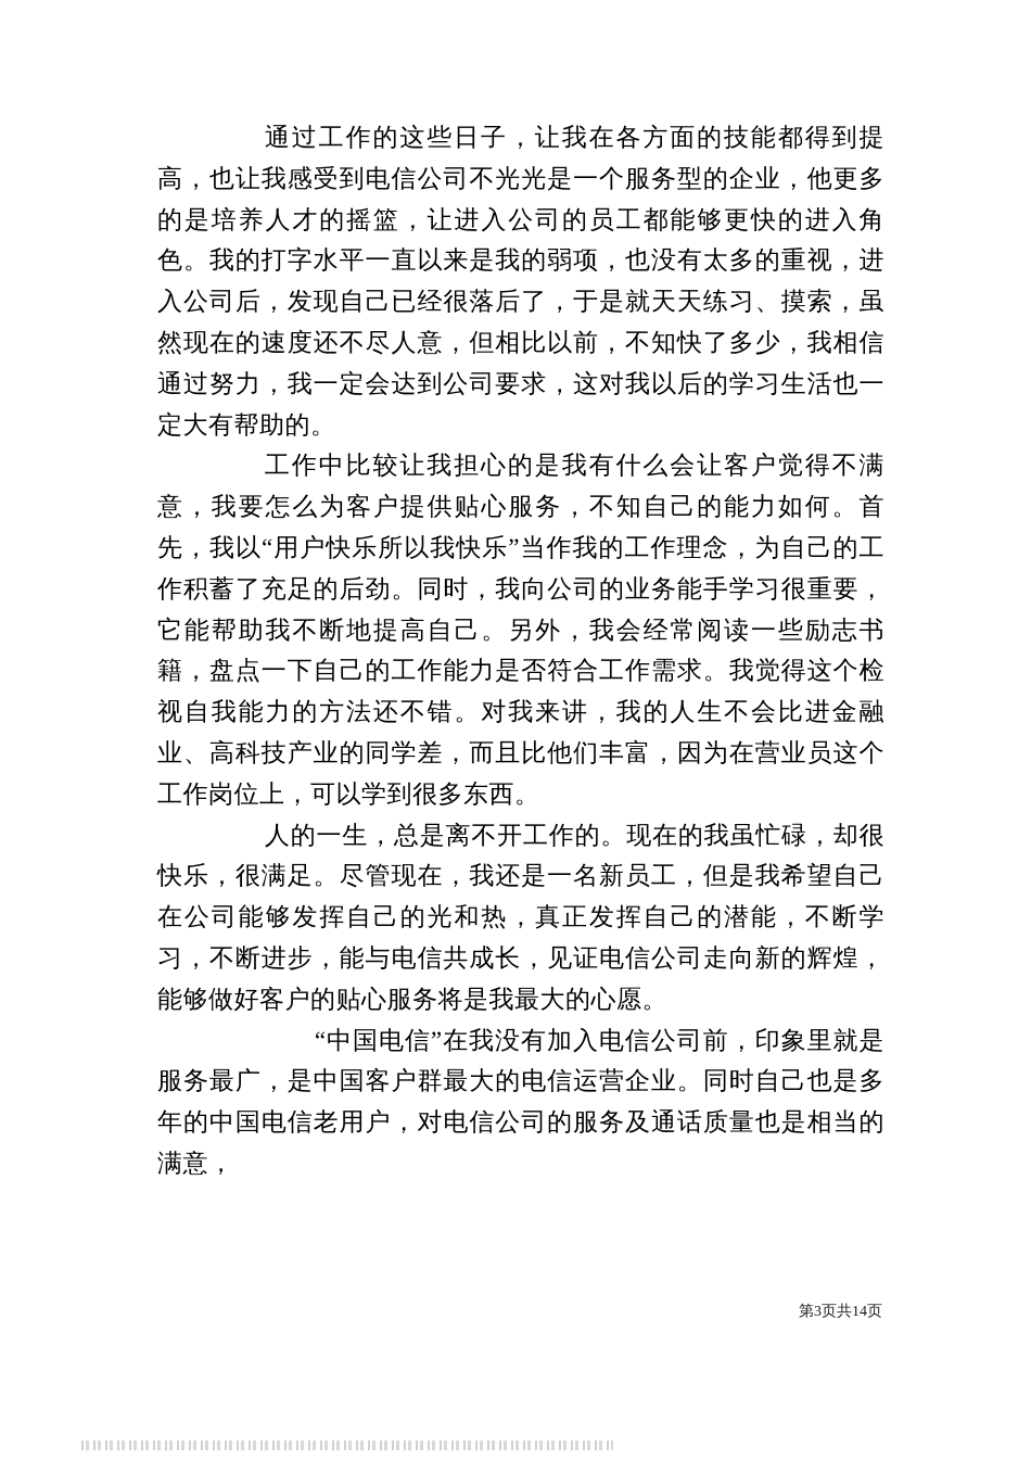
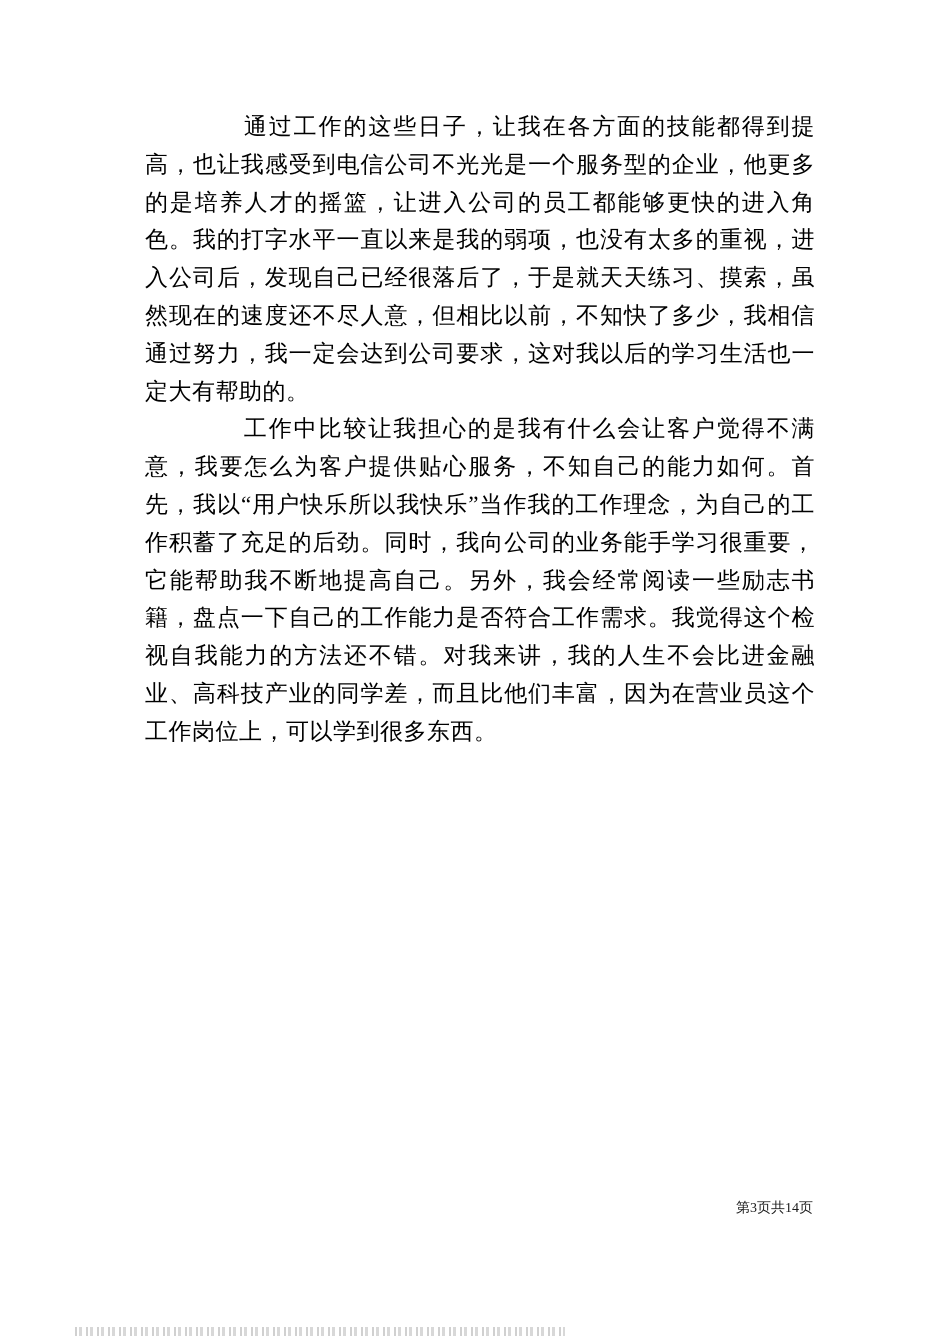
  通过工作的这些日子，让我在各方面的技能都得到提高，也让我感受到电信公司不光光是一个服务型的企业，他更多的是培养人才的摇篮，让进入公司的员工都能够更快的进入角色。我的打字水平一直以来是我的弱项，也没有太多的重视，进入公司后，发现自己已经很落后了，于是就天天练习、摸索，虽然现在的速度还不尽人意，但相比以前，不知快了多少，我相信通过努力，我一定会达到公司要求，这对我以后的学习生活也一定大有帮助的。
  工作中比较让我担心的是我有什么会让客户觉得不满意，我要怎么为客户提供贴心服务，不知自己的能力如何。首先，我以“用户快乐所以我快乐”当作我的工作理念，为自己的工作积蓄了充足的后劲。同时，我向公司的业务能手学习很重要，它能帮助我不断地提高自己。另外，我会经常阅读一些励志书籍，盘点一下自己的工作能力是否符合工作需求。我觉得这个检视自我能力的方法还不错。对我来讲，我的人生不会比进金融业、高科技产业的同学差，而且比他们丰富，因为在营业员这个工作岗位上，可以学到很多东西。
- 人的一生，总是离不开工作的。现在的我虽忙碌，却很快乐，很满足。尽管现在，我还是一名新员工，但是我希望自己在公司能够发挥自己的光和热，真正发挥自己的潜能，不断学习，不断进步，能与电信共成长，见证电信公司走向新的辉煌，能够做好客户的贴心服务将是我最大的心愿。
- “中国电信”在我没有加入电信公司前，印象里就是服务最广，是中国客户群最大的电信运营企业。同时自己也是多年的中国电信老用户，对电信公司的服务及通话质量也是相当的满意，
  第3页共14页
